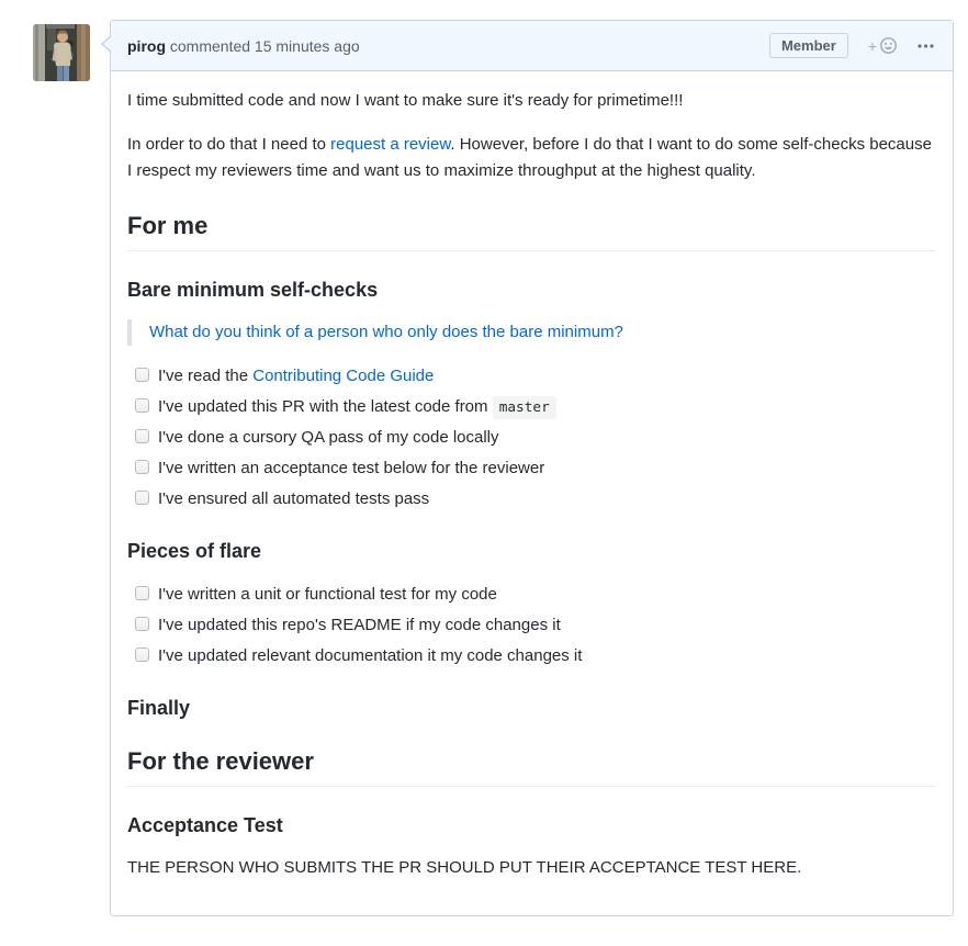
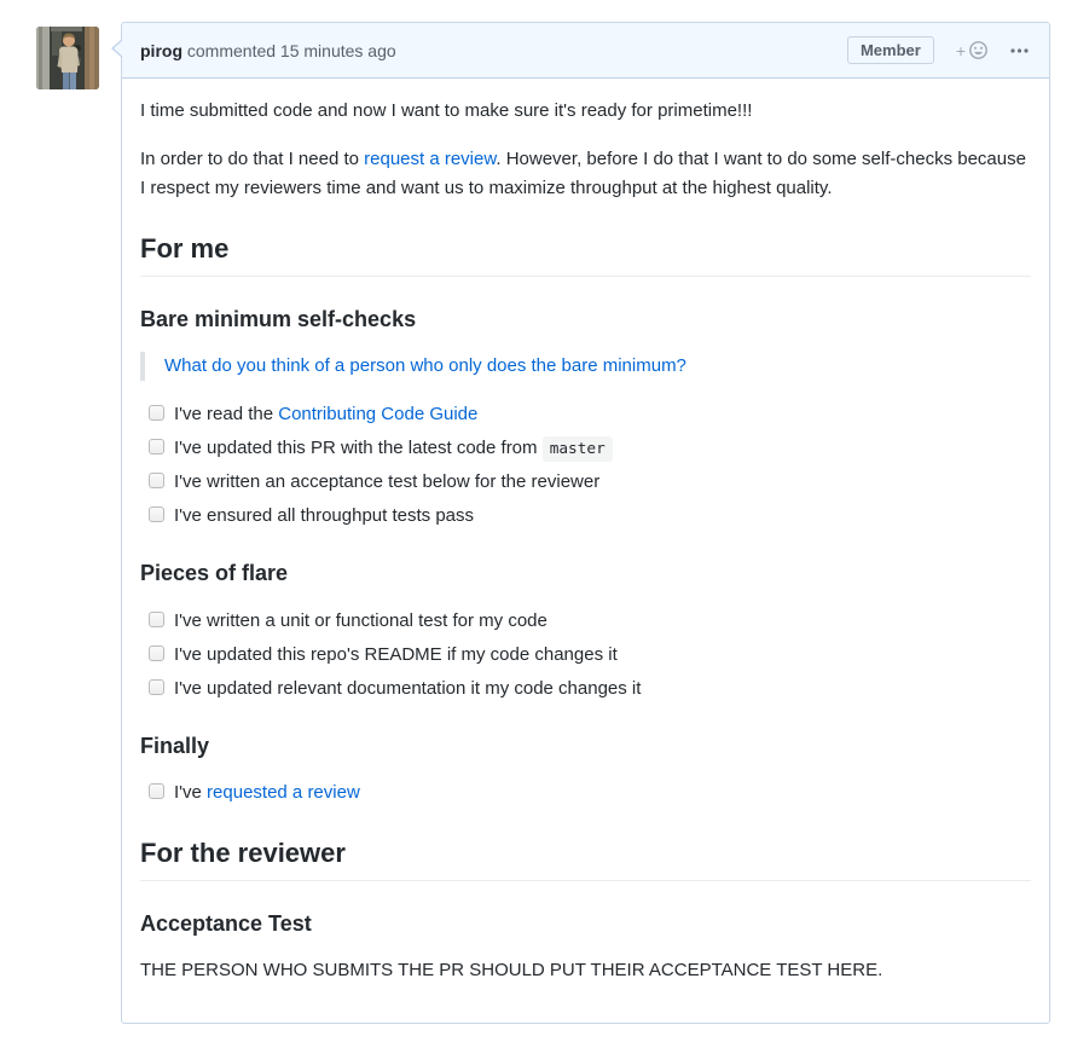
  pirog commented 15 minutes ago
  Member
  +
  I time submitted code and now I want to make sure it's ready for primetime!!!
  In order to do that I need to request a review. However, before I do that I want to do some self-checks because I respect my reviewers time and want us to maximize throughput at the highest quality.
  For me
  Bare minimum self-checks
  What do you think of a person who only does the bare minimum?
  I've read the Contributing Code Guide
  I've updated this PR with the latest code from master
- I've done a cursory QA pass of my code locally
  I've written an acceptance test below for the reviewer
- I've ensured all automated tests pass
+ I've ensured all throughput tests pass
  Pieces of flare
  I've written a unit or functional test for my code
  I've updated this repo's README if my code changes it
  I've updated relevant documentation it my code changes it
  Finally
+ I've requested a review
  For the reviewer
  Acceptance Test
  THE PERSON WHO SUBMITS THE PR SHOULD PUT THEIR ACCEPTANCE TEST HERE.
